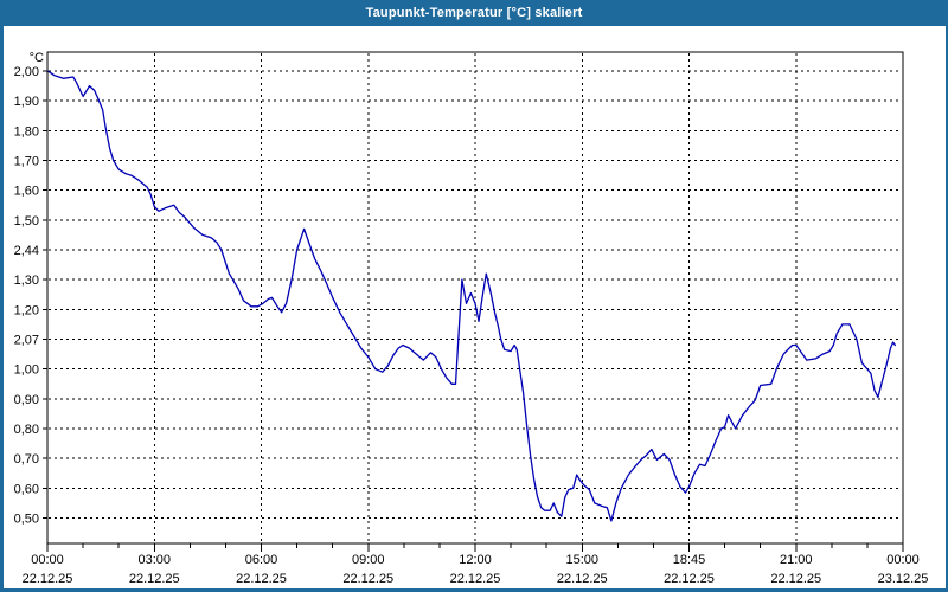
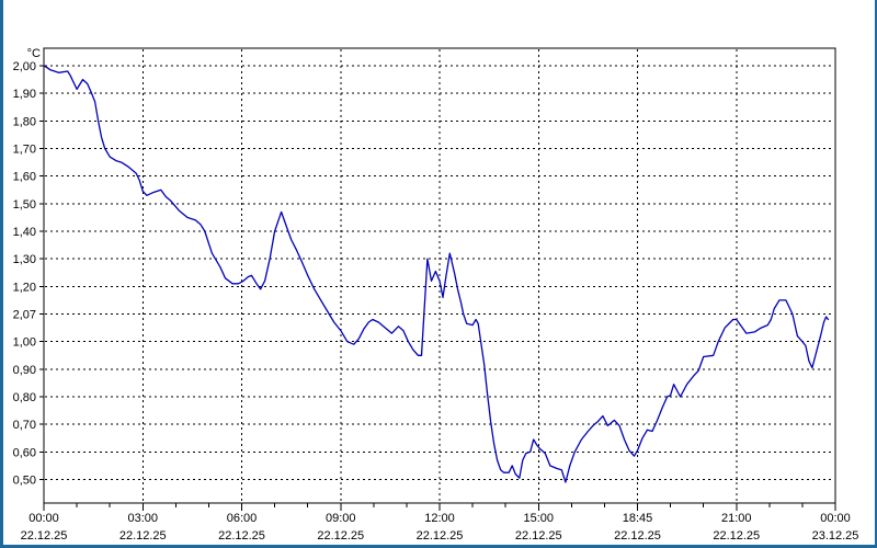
- Taupunkt-Temperatur [°C] skaliert
  2,00
  1,90
  1,80
  1,70
  1,60
  1,50
- 2,44
+ 1,40
  1,30
  1,20
  2,07
  1,00
  0,90
  0,80
  0,70
  0,60
  0,50
  °C
  00:00
  22.12.25
  03:00
  22.12.25
  06:00
  22.12.25
  09:00
  22.12.25
  12:00
  22.12.25
  15:00
  22.12.25
  18:45
  22.12.25
  21:00
  22.12.25
  00:00
  23.12.25
